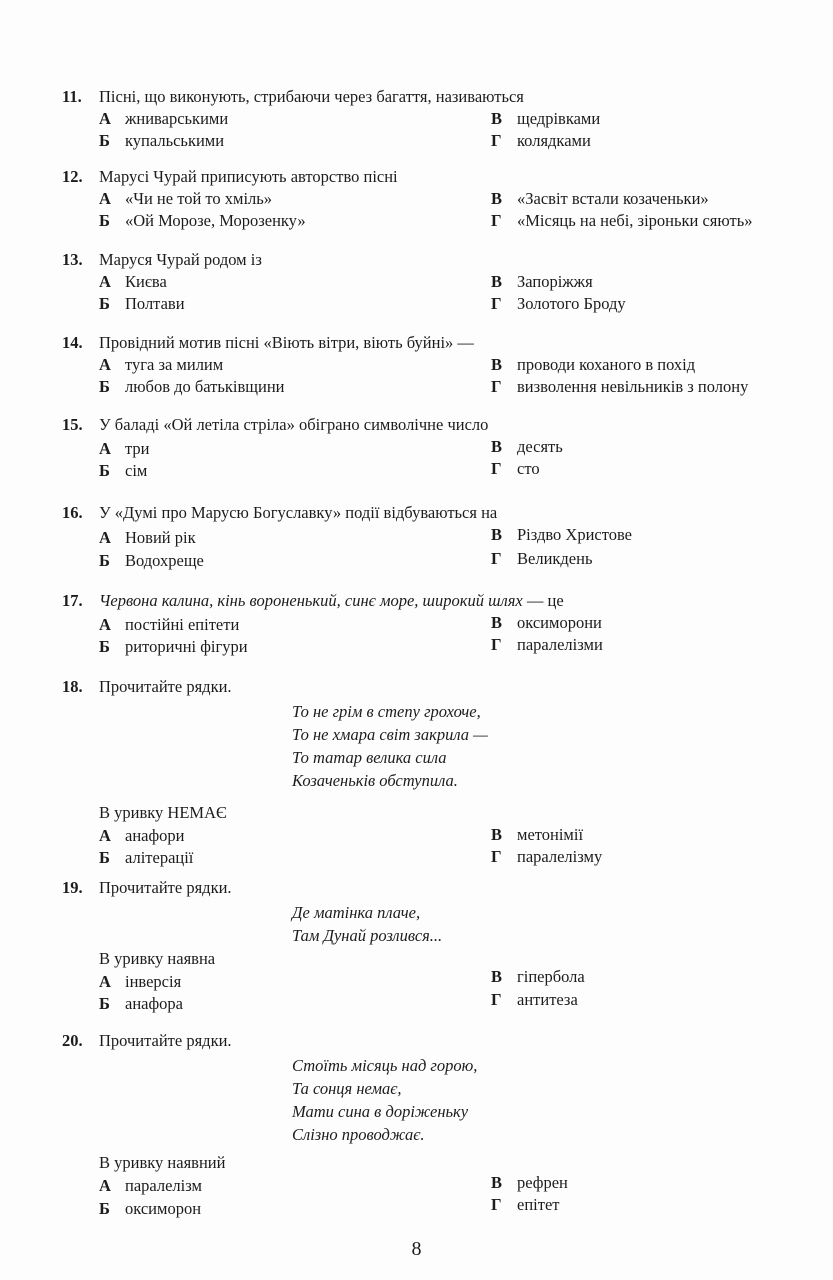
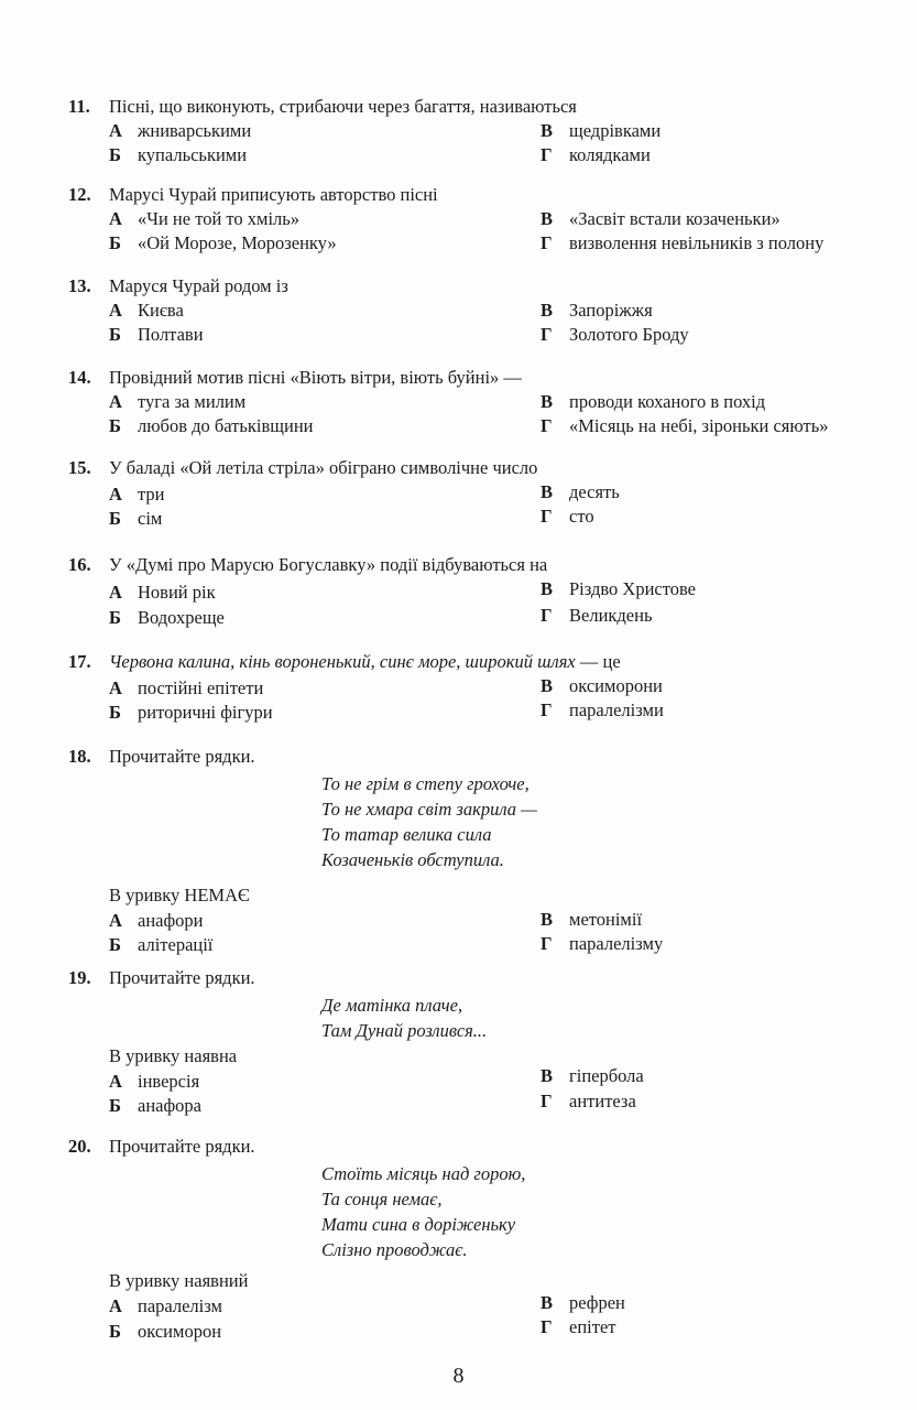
  11.
  Пісні, що виконують, стрибаючи через багаття, називаються
  А жниварськими
  Б купальськими
  В щедрівками
  Г колядками
  12.
  Марусі Чурай приписують авторство пісні
  А «Чи не той то хміль»
  Б «Ой Морозе, Морозенку»
  В «Засвіт встали козаченьки»
- Г «Місяць на небі, зіроньки сяють»
+ Г визволення невільників з полону
  13.
  Маруся Чурай родом із
  А Києва
  Б Полтави
  В Запоріжжя
  Г Золотого Броду
  14.
  Провідний мотив пісні «Віють вітри, віють буйні» —
  А туга за милим
  Б любов до батьківщини
  В проводи коханого в похід
- Г визволення невільників з полону
+ Г «Місяць на небі, зіроньки сяють»
  15.
  У баладі «Ой летіла стріла» обіграно символічне число
  А три
  Б сім
  В десять
  Г сто
  16.
  У «Думі про Марусю Богуславку» події відбуваються на
  А Новий рік
  Б Водохреще
  В Різдво Христове
  Г Великдень
  17.
  Червона калина, кінь вороненький, синє море, широкий шлях
  — це
  А постійні епітети
  Б риторичні фігури
  В оксиморони
  Г паралелізми
  18.
  Прочитайте рядки.
  То не грім в степу грохоче,
  То не хмара світ закрила —
  То татар велика сила
  Козаченьків обступила.
  В уривку НЕМАЄ
  А анафори
  Б алітерації
  В метонімії
  Г паралелізму
  19.
  Прочитайте рядки.
  Де матінка плаче,
  Там Дунай розлився...
  В уривку наявна
  А інверсія
  Б анафора
  В гіпербола
  Г антитеза
  20.
  Прочитайте рядки.
  Стоїть місяць над горою,
  Та сонця немає,
  Мати сина в доріженьку
  Слізно проводжає.
  В уривку наявний
  А паралелізм
  Б оксиморон
  В рефрен
  Г епітет
  8
